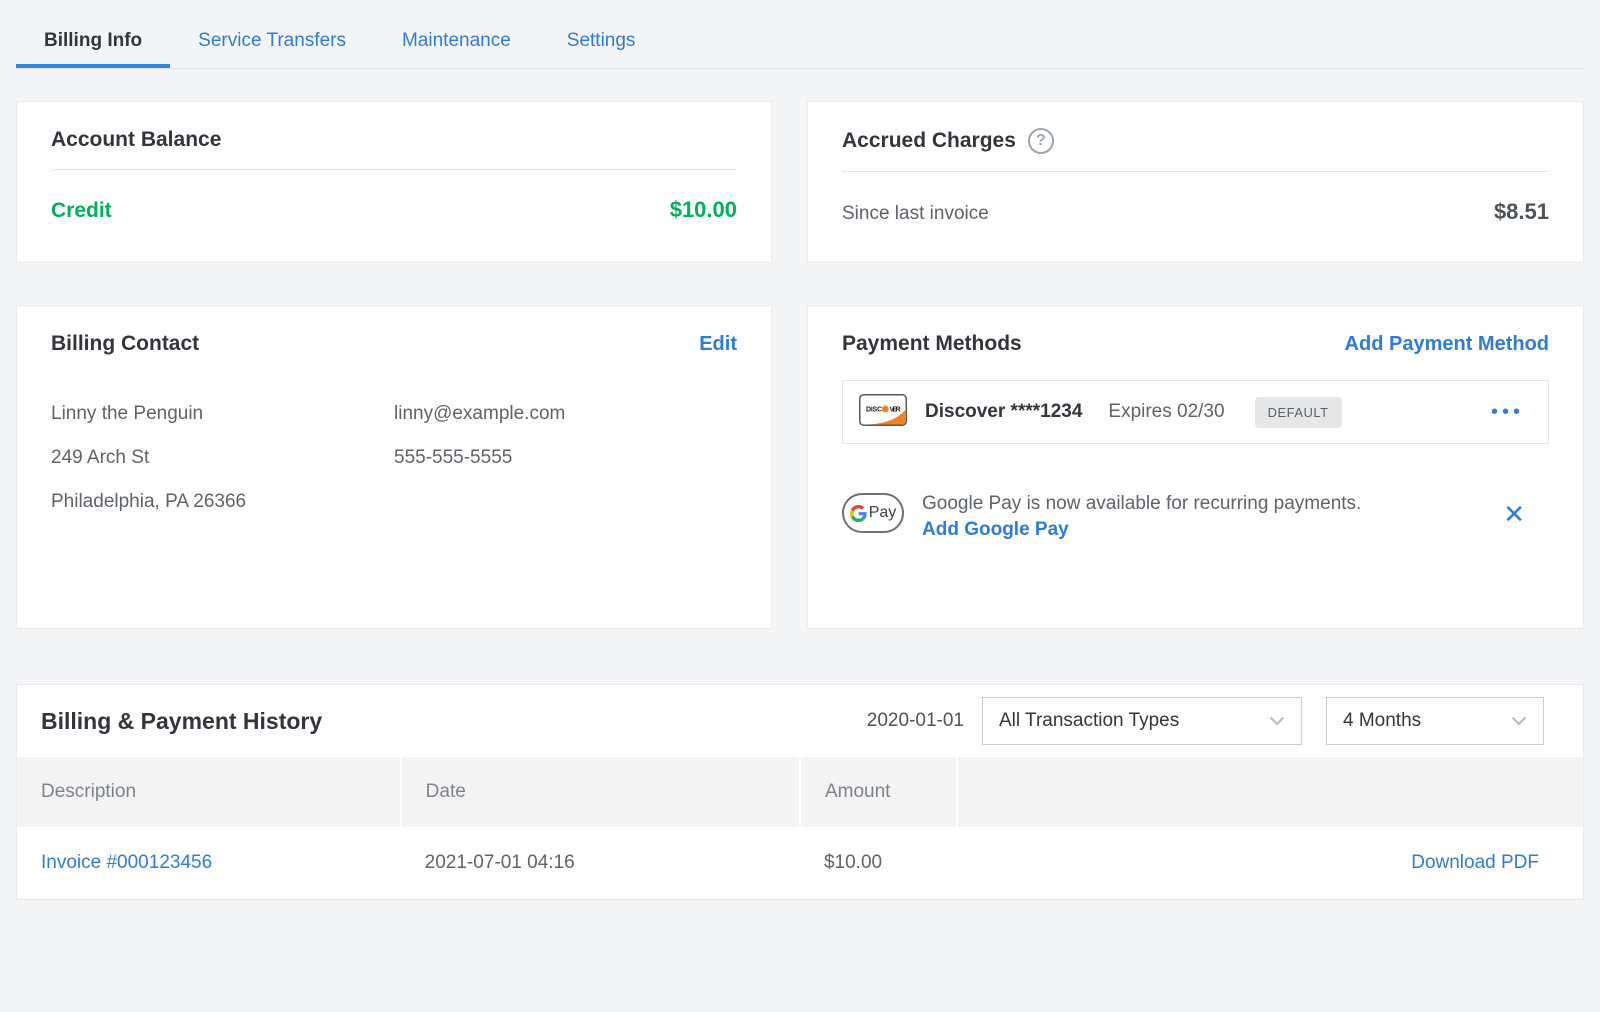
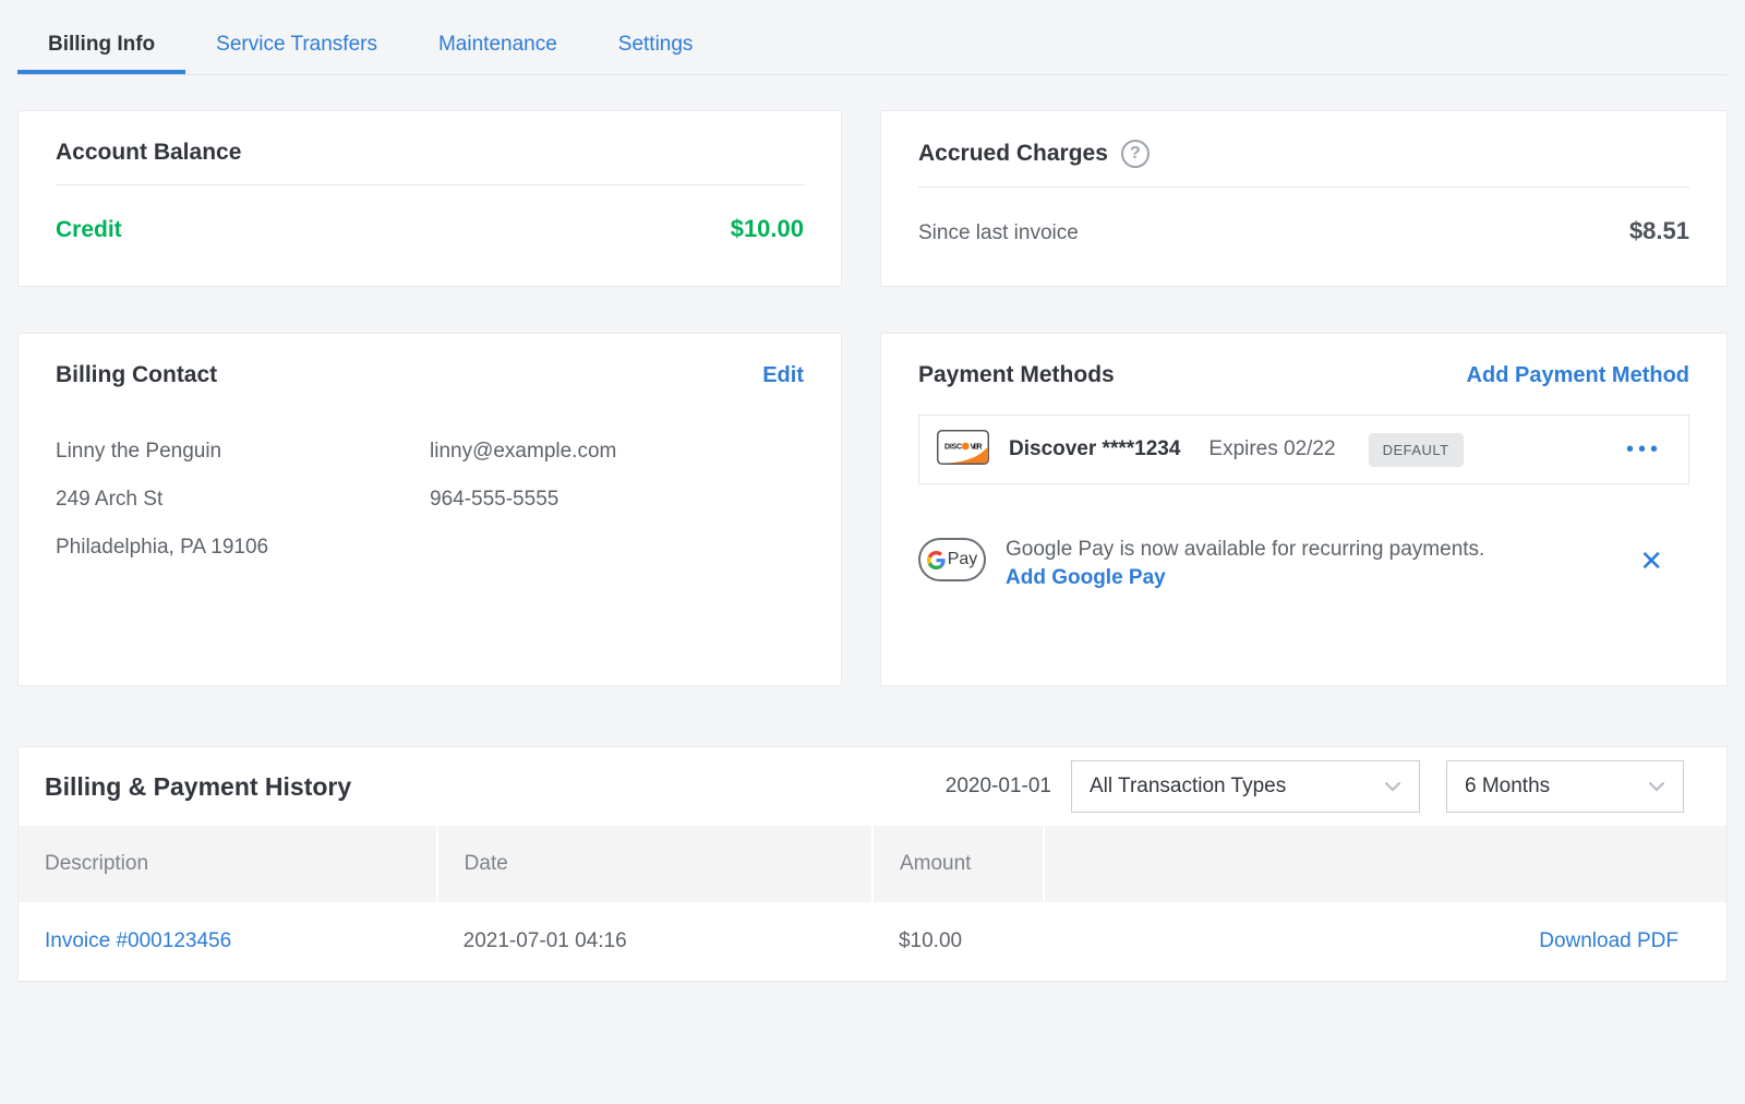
  Billing Info
  Service Transfers
  Maintenance
  Settings
  Account Balance
  Credit
  $10.00
  Accrued Charges
  ?
  Since last invoice
  $8.51
  Billing Contact
  Edit
  Linny the Penguin
  249 Arch St
- Philadelphia, PA 26366
+ Philadelphia, PA 19106
  linny@example.com
- 555-555-5555
+ 964-555-5555
  Payment Methods
  Add Payment Method
  Discover ****1234
- Expires 02/30
+ Expires 02/22
  DEFAULT
  •••
  Pay
  Google Pay is now available for recurring payments.
  Add Google Pay
  ✕
  Billing & Payment History
  2020-01-01
  All Transaction Types
- 4 Months
+ 6 Months
  Description	Date	Amount
  Invoice #000123456	2021-07-01 04:16	$10.00	Download PDF
